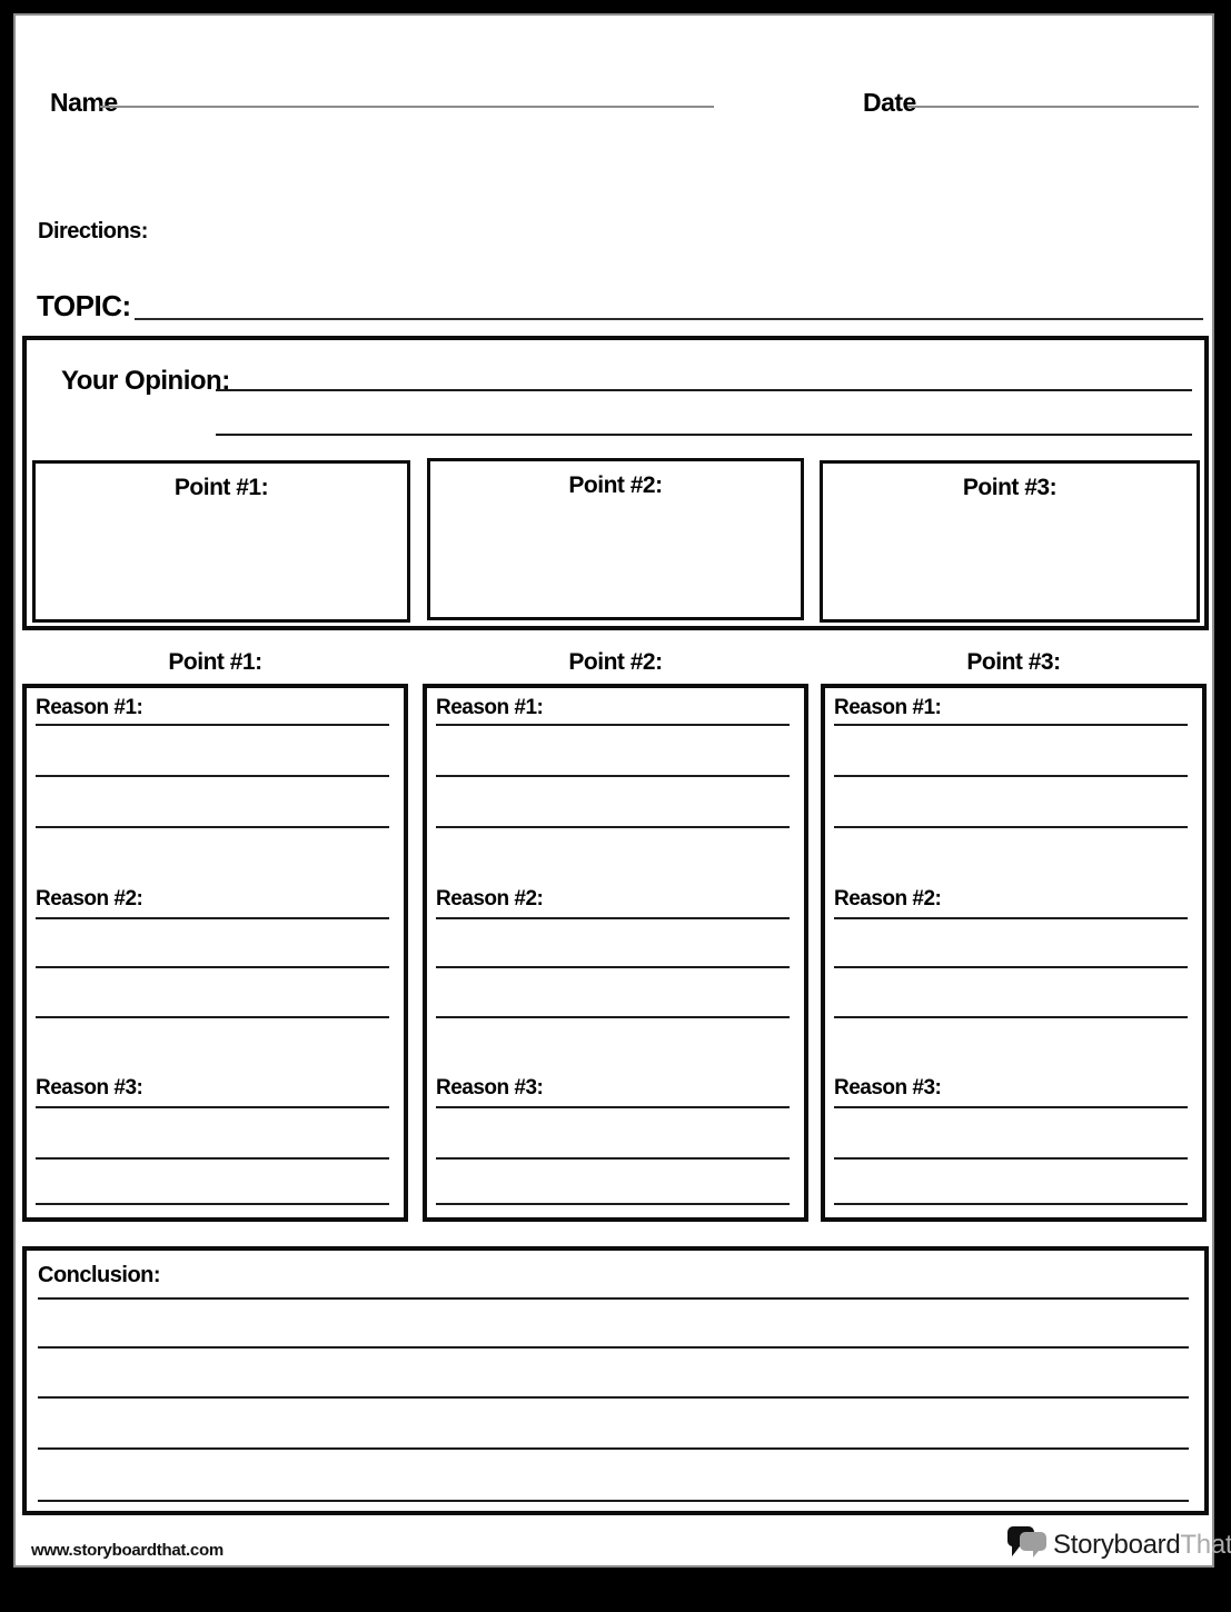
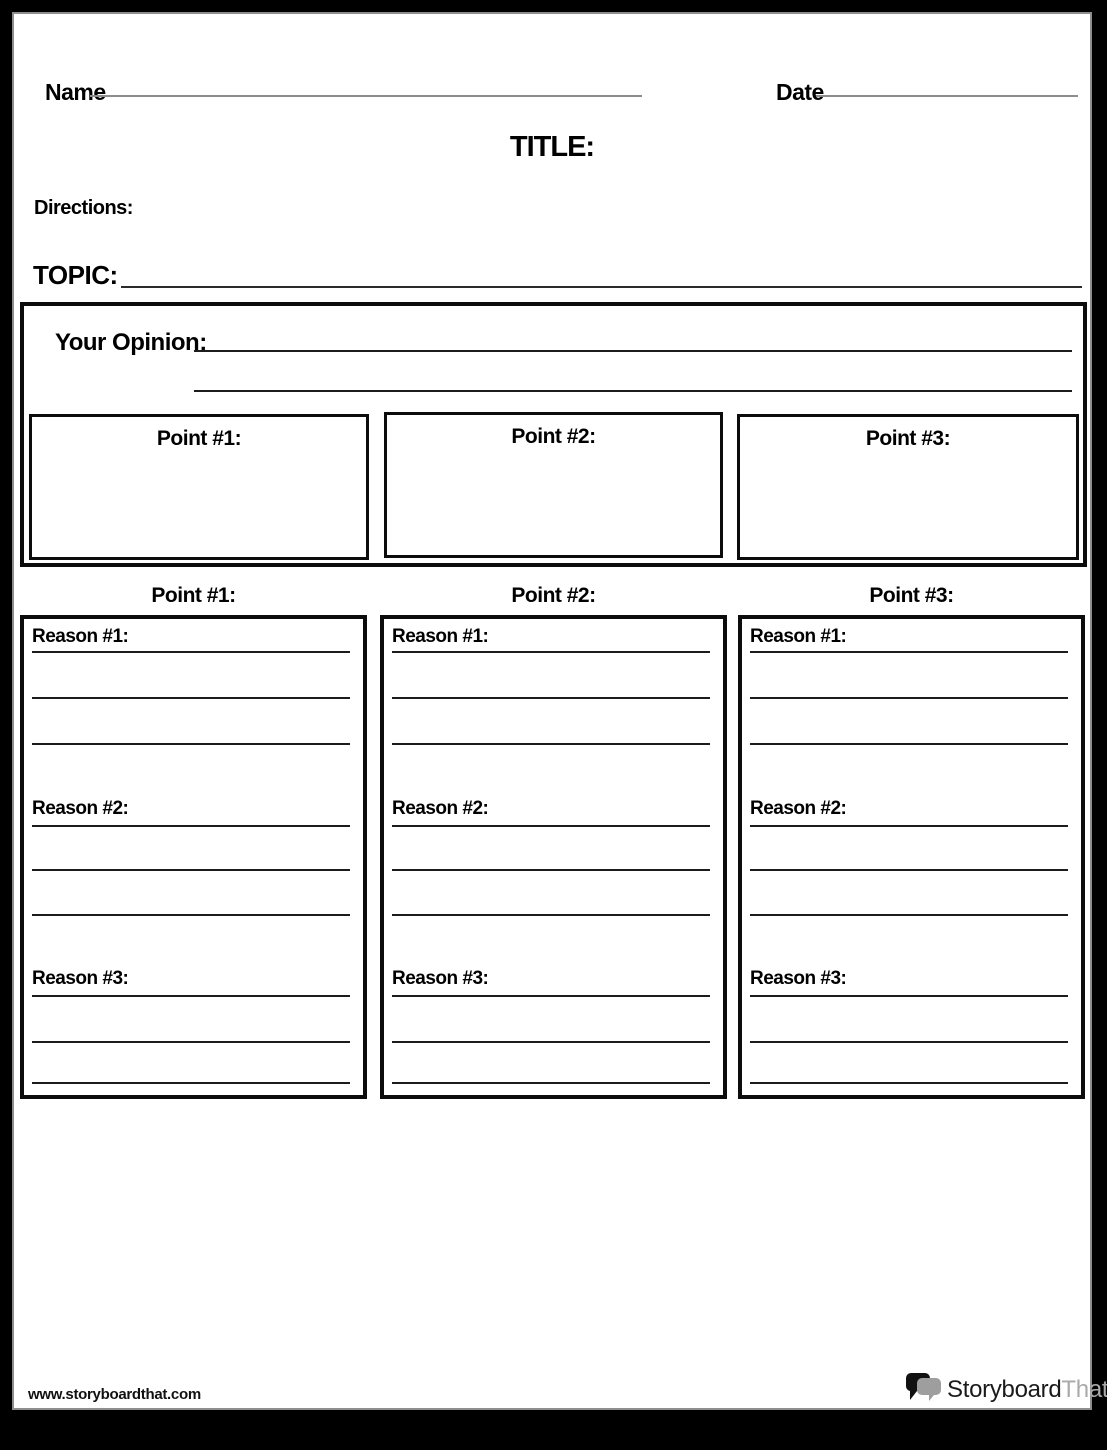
  Name
  Date
+ TITLE:
  Directions:
  TOPIC:
  Your Opinion:
  Point #1:
  Point #2:
  Point #3:
  Point #1:
  Point #2:
  Point #3:
  Reason #1:
  Reason #2:
  Reason #3:
  Reason #1:
  Reason #2:
  Reason #3:
  Reason #1:
  Reason #2:
  Reason #3:
- Conclusion:
  www.storyboardthat.com
  StoryboardThat
